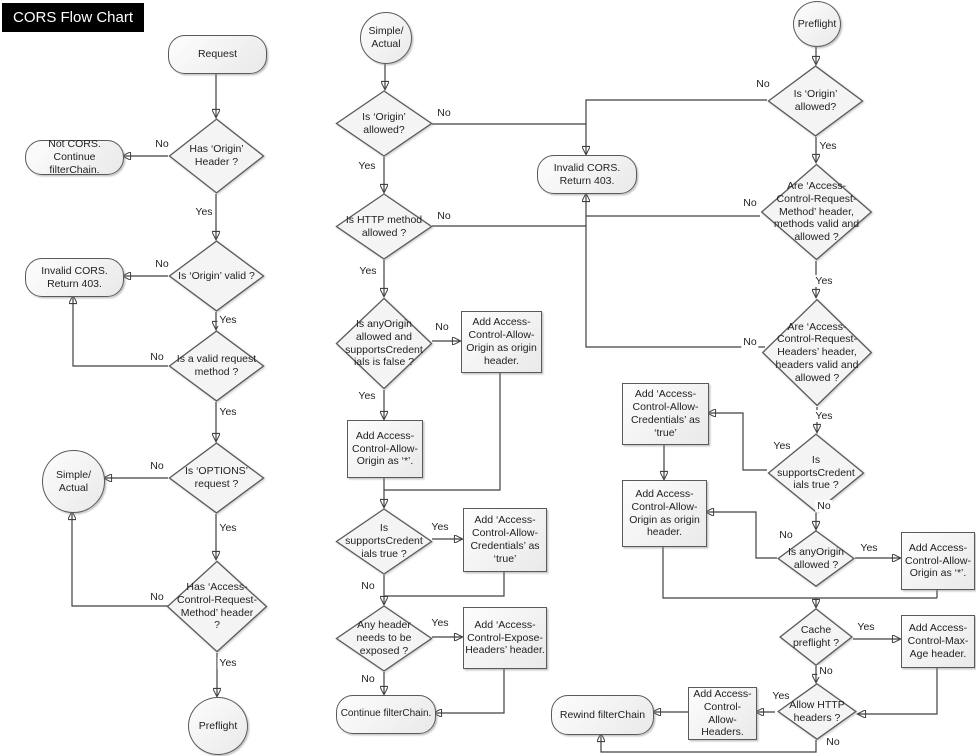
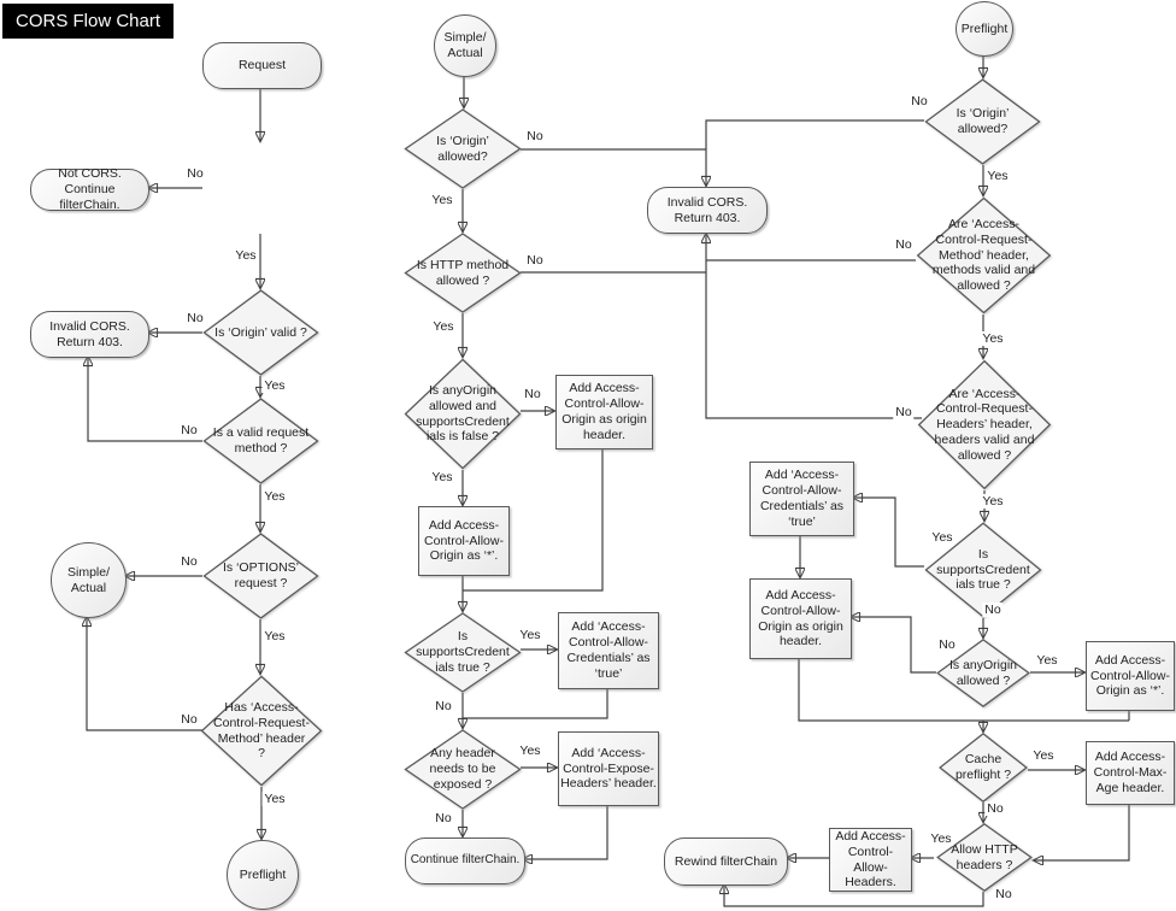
  CORS Flow Chart
  Request
- Has ‘Origin’
- Header ?
  Not CORS. Continue
  filterChain.
  Is ‘Origin’ valid ?
  Invalid CORS.
  Return 403.
  Is a valid request
  method ?
  Is ‘OPTIONS’
  request ?
  Simple/
  Actual
  Has ‘Access-
  Control-Request-
  Method’ header
  ?
  Preflight
  Simple/
  Actual
  Is ‘Origin’
  allowed?
  Is HTTP method
  allowed ?
  Invalid CORS.
  Return 403.
  Is anyOrigin
  allowed and
  supportsCredent
  ials is false ?
  Add Access-
  Control-Allow-
  Origin as origin
  header.
  Add Access-
  Control-Allow-
  Origin as ‘*’.
  Is
  supportsCredent
  ials true ?
  Add ‘Access-
  Control-Allow-
  Credentials’ as
  ‘true’
  Any header
  needs to be
  exposed ?
  Add ‘Access-
  Control-Expose-
  Headers’ header.
  Continue filterChain.
  Rewind filterChain
  Preflight
  Is ‘Origin’
  allowed?
  Are ‘Access-
  Control-Request-
  Method’ header,
  methods valid and
  allowed ?
  Are ‘Access-
  Control-Request-
  Headers’ header,
  headers valid and
  allowed ?
  Is
  supportsCredent
  ials true ?
  Add ‘Access-
  Control-Allow-
  Credentials’ as
  ‘true’
  Add Access-
  Control-Allow-
  Origin as origin
  header.
  Is anyOrigin
  allowed ?
  Add Access-
  Control-Allow-
  Origin as ‘*’.
  Cache
  preflight ?
  Add Access-
  Control-Max-
  Age header.
  Allow HTTP
  headers ?
  Add Access-
  Control-
  Allow-
  Headers.
  No
  Yes
  No
  Yes
  No
  Yes
  No
  Yes
  No
  Yes
  No
  Yes
  No
  Yes
  No
  Yes
  Yes
  No
  Yes
  No
  No
  Yes
  No
  Yes
  No
  Yes
  Yes
  No
  No
  Yes
  Yes
  No
  Yes
  No
